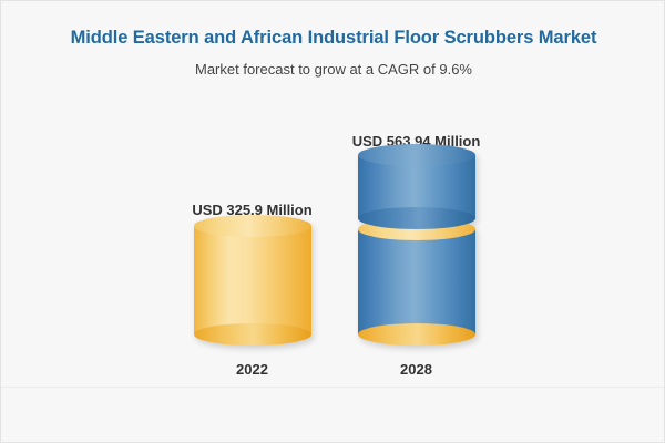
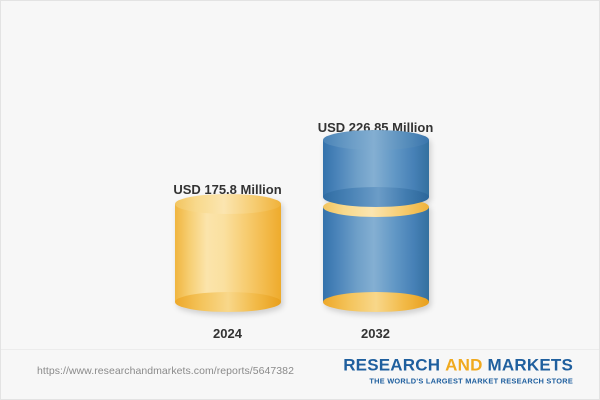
- Middle Eastern and African Industrial Floor Scrubbers Market
- Market forecast to grow at a CAGR of 9.6%
- USD 325.9 Million
+ USD 175.8 Million
- 2022
+ 2024
- USD 563.94 Million
+ USD 226.85 Million
- 2028
+ 2032
+ https://www.researchandmarkets.com/reports/5647382
+ RESEARCH AND MARKETS
+ THE WORLD'S LARGEST MARKET RESEARCH STORE
